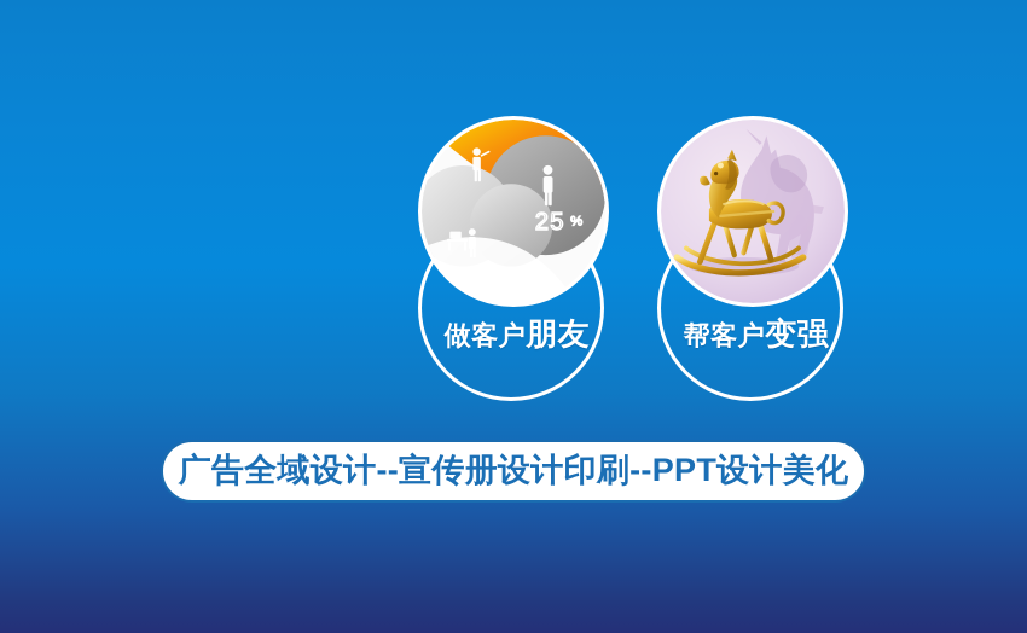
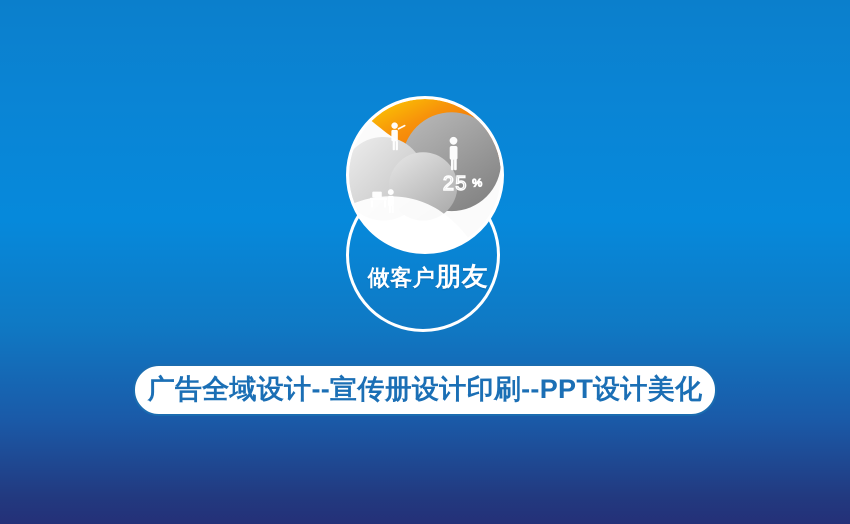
  25
  %
  做客户朋友
- 帮客户变强
  广告全域设计--宣传册设计印刷--PPT设计美化
